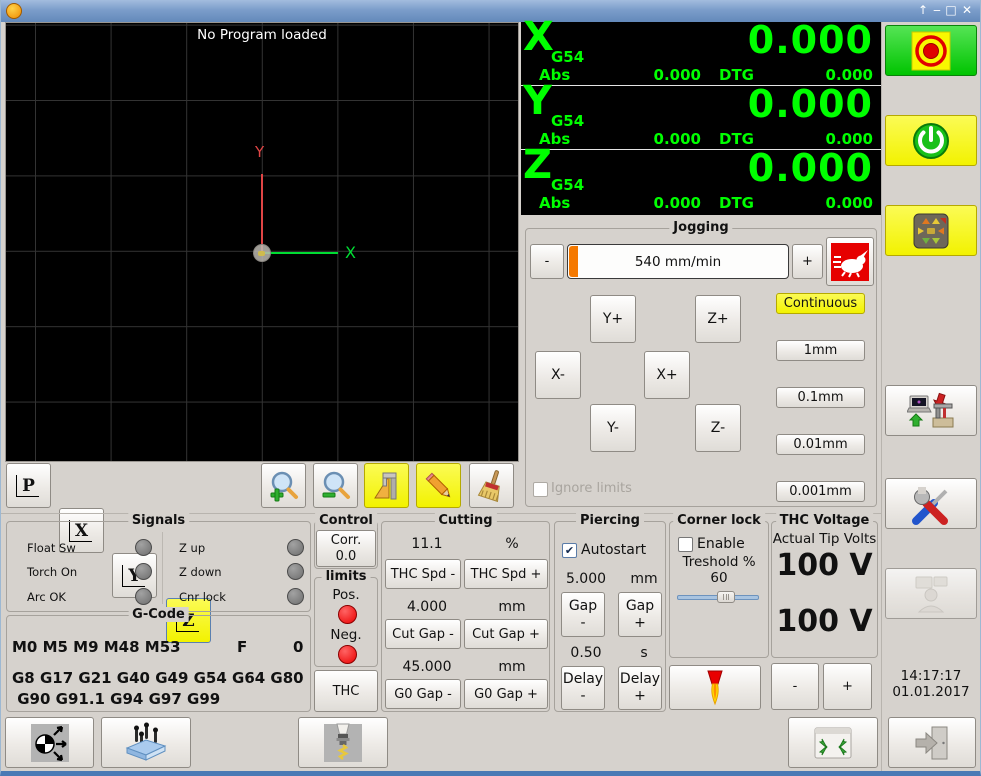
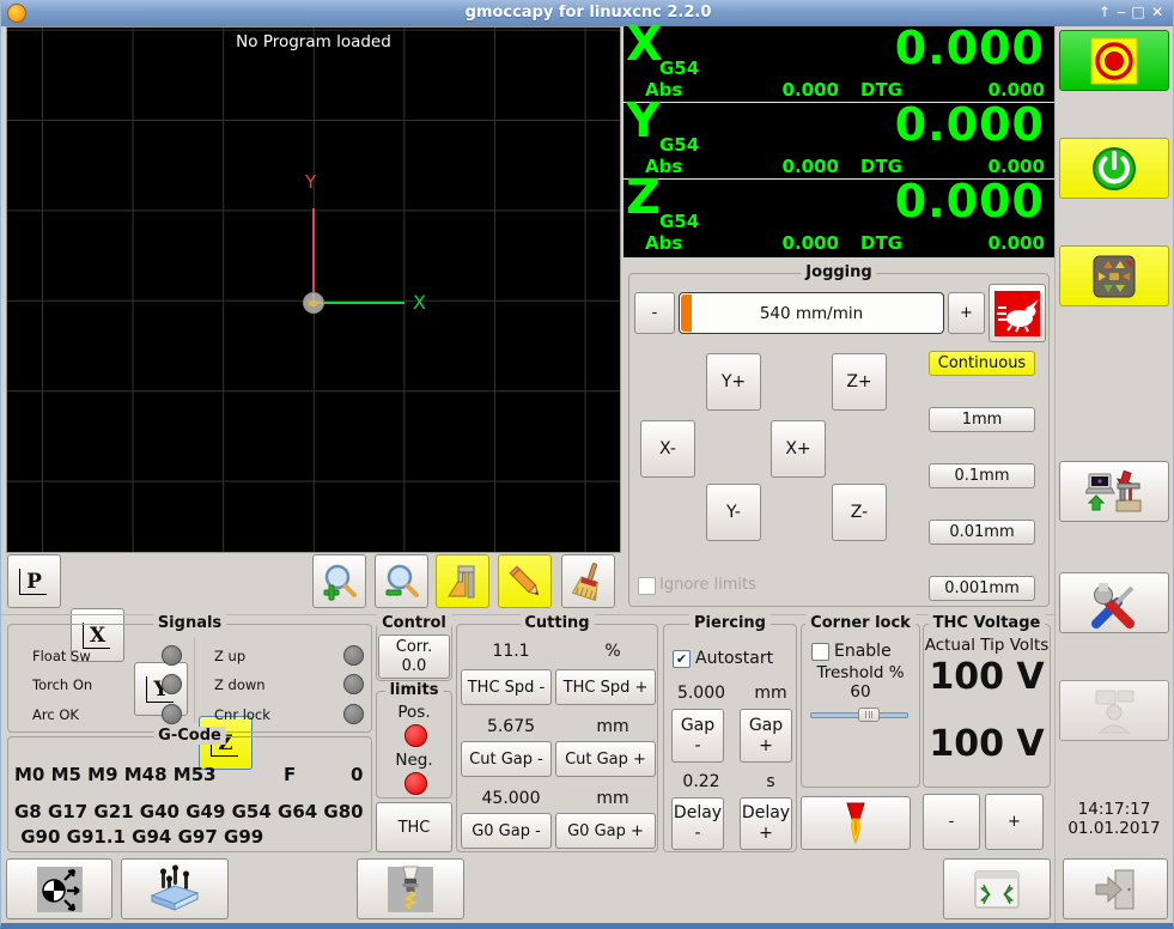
+ gmoccapy for linuxcnc 2.2.0
  ↑
  ‒
  □
  ✕
  No Program loaded
  Y
  X
  P
  X
  Y
  X
  G54
  0.000
  Abs
  0.000
  DTG
  0.000
  Y
  G54
  0.000
  Abs
  0.000
  DTG
  0.000
  Z
  G54
  0.000
  Abs
  0.000
  DTG
  0.000
  Jogging
  -
  540 mm/min
  +
  Y+
  Z+
  X-
  X+
  Y-
  Z-
  Continuous
  1mm
  0.1mm
  0.01mm
  0.001mm
  Ignore limits
  Signals
  Float Sw
  Torch On
  Arc OK
  Z up
  Z down
  Cnr lock
  G-Code
  M0 M5 M9 M48 M53
  F
  0
  G8 G17 G21 G40 G49 G54 G64 G80
  G90 G91.1 G94 G97 G99
  Control
  Corr.
  0.0
  limits
  Pos.
  Neg.
  THC
  Cutting
  11.1
  %
  THC Spd -
  THC Spd +
- 4.000
+ 5.675
  mm
  Cut Gap -
  Cut Gap +
  45.000
  mm
  G0 Gap -
  G0 Gap +
  Piercing
  ✔
  Autostart
  5.000
  mm
  Gap
  -
  Gap
  +
- 0.50
+ 0.22
  s
  Delay
  -
  Delay
  +
  Corner lock
  Enable
  Treshold %
  60
  THC Voltage
  Actual Tip Volts
  100 V
  100 V
  -
  +
  14:17:17
  01.01.2017
